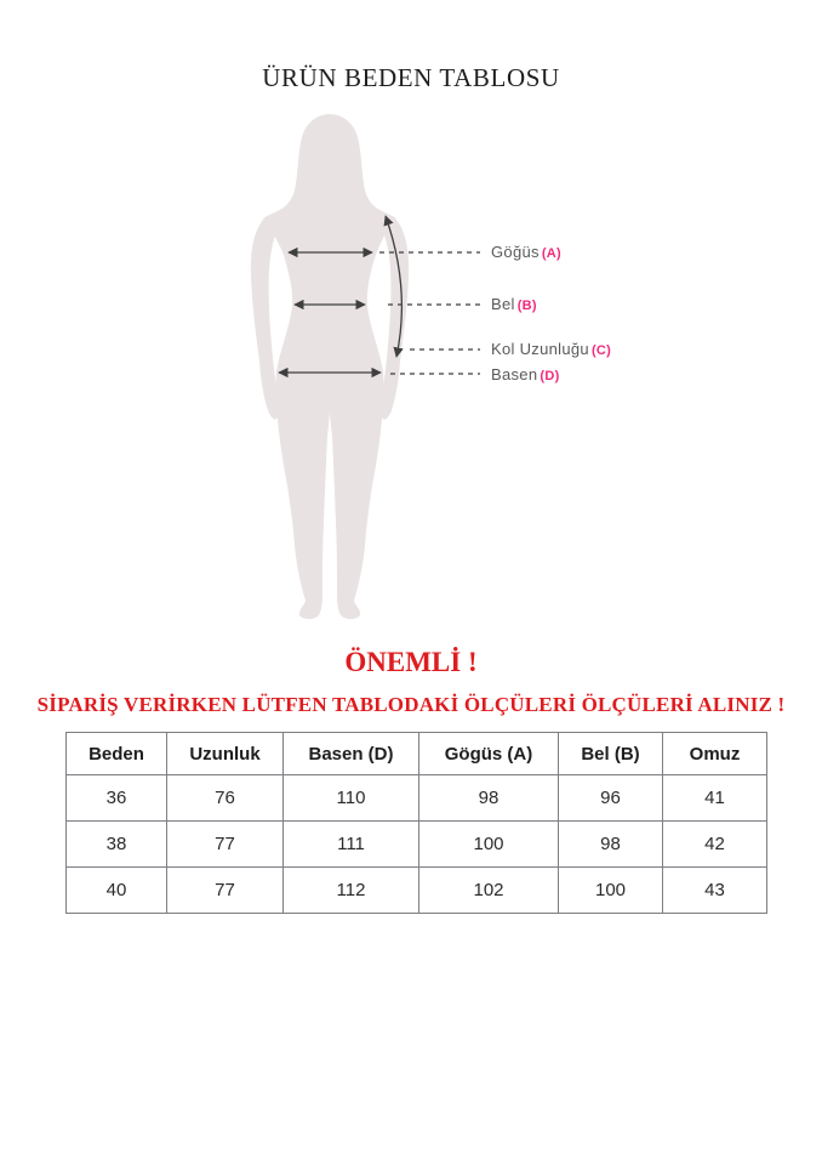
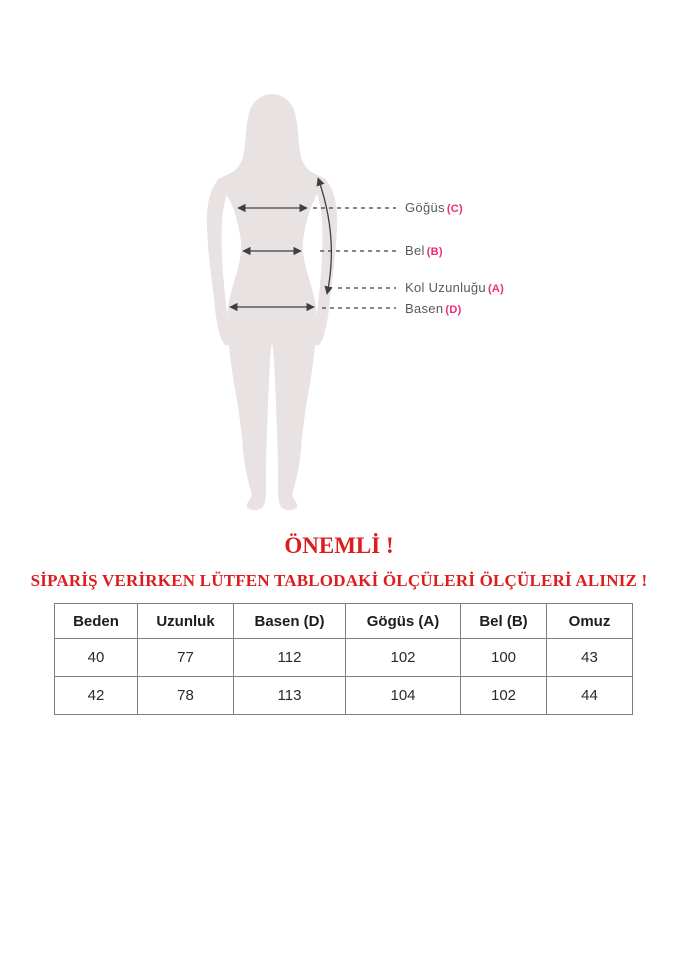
- ÜRÜN BEDEN TABLOSU
- Göğüs (A)
+ Göğüs (C)
  Bel (B)
- Kol Uzunluğu (C)
+ Kol Uzunluğu (A)
  Basen (D)
  ÖNEMLİ !
  SİPARİŞ VERİRKEN LÜTFEN TABLODAKİ ÖLÇÜLERİ ÖLÇÜLERİ ALINIZ !
  Beden	Uzunluk	Basen (D)	Gögüs (A)	Bel (B)	Omuz
- 36	76	110	98	96	41
- 38	77	111	100	98	42
  40	77	112	102	100	43
+ 42	78	113	104	102	44
